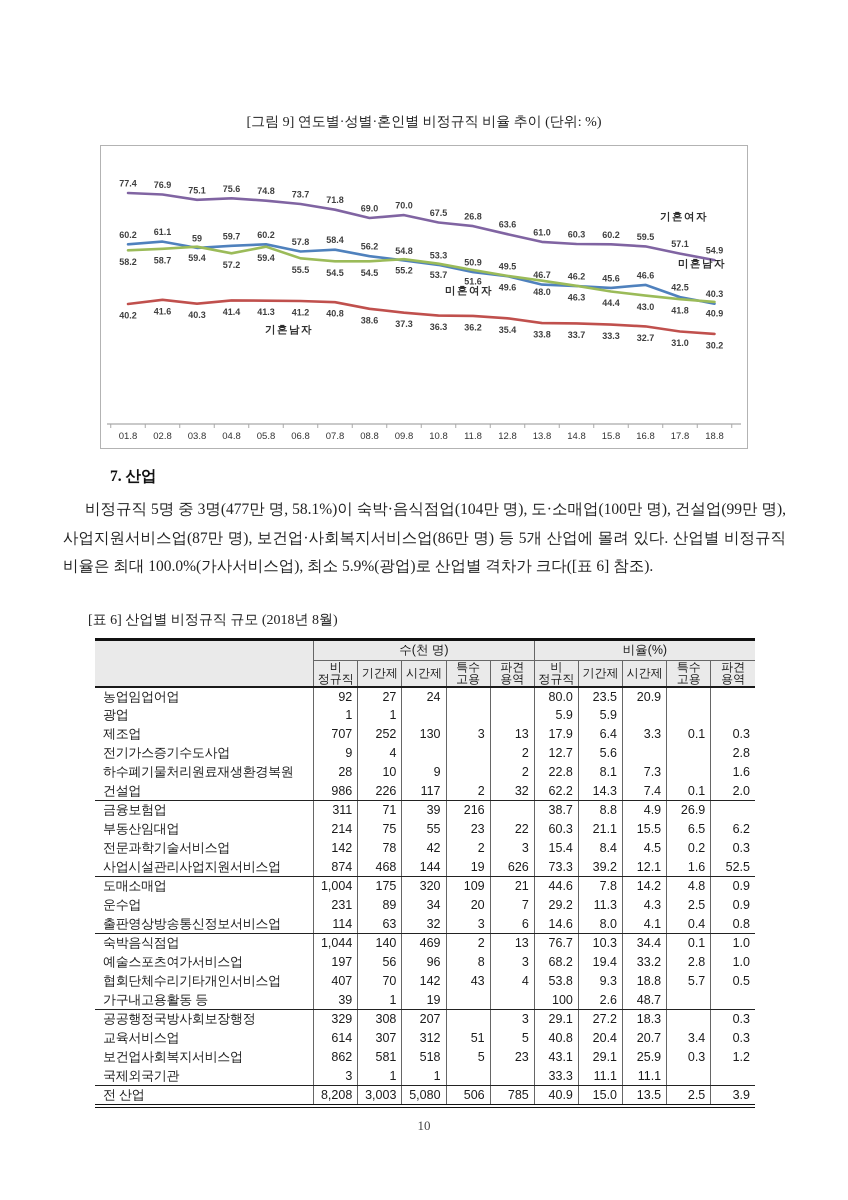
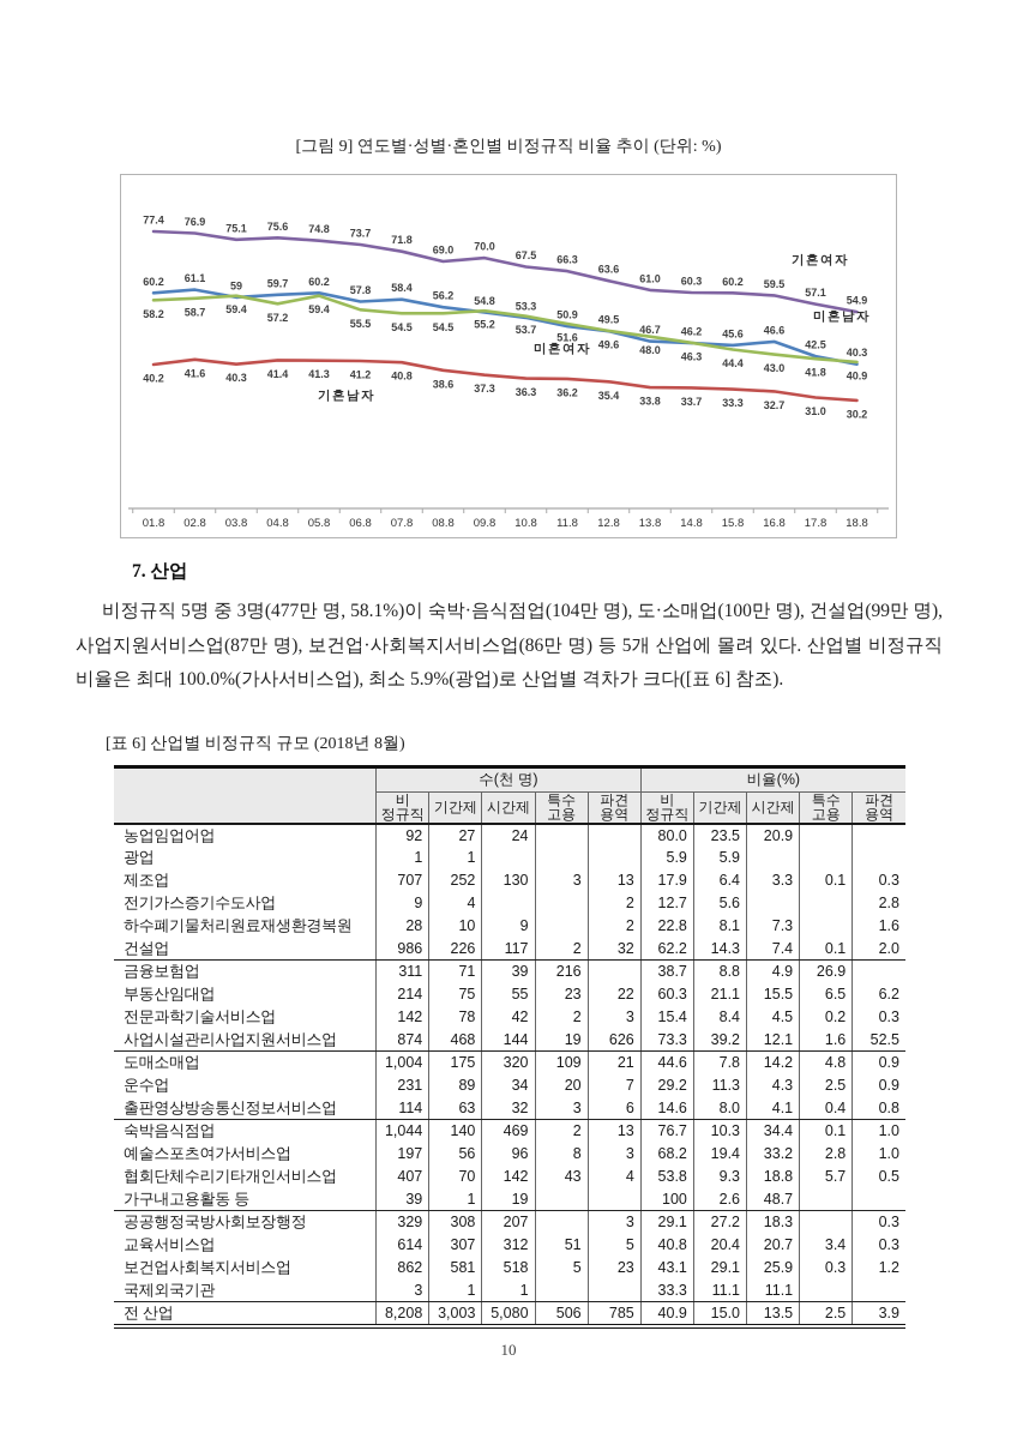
  [그림 9] 연도별·성별·혼인별 비정규직 비율 추이 (단위: %)
  01.8
  02.8
  03.8
  04.8
  05.8
  06.8
  07.8
  08.8
  09.8
  10.8
  11.8
  12.8
  13.8
  14.8
  15.8
  16.8
  17.8
  18.8
  77.4
  76.9
  75.1
  75.6
  74.8
  73.7
  71.8
  69.0
  70.0
  67.5
- 26.8
+ 66.3
  63.6
  61.0
  60.3
  60.2
  59.5
  57.1
  54.9
  기혼여자
  60.2
  61.1
  59
  59.7
  60.2
  57.8
  58.4
  56.2
  54.8
  53.3
  50.9
  49.5
  46.7
  46.2
  45.6
  46.6
  42.5
  40.3
  미혼남자
  58.2
  58.7
  59.4
  57.2
  59.4
  55.5
  54.5
  54.5
  55.2
  53.7
  51.6
  49.6
  48.0
  46.3
  44.4
  43.0
  41.8
  40.9
  미혼여자
  40.2
  41.6
  40.3
  41.4
  41.3
  41.2
  40.8
  38.6
  37.3
  36.3
  36.2
  35.4
  33.8
  33.7
  33.3
  32.7
  31.0
  30.2
  기혼남자
  7. 산업
  비정규직 5명 중 3명(477만 명, 58.1%)이 숙박·음식점업(104만 명), 도·소매업(100만 명), 건설업(99만 명), 사업지원서비스업(87만 명), 보건업·사회복지서비스업(86만 명) 등 5개 산업에 몰려 있다. 산업별 비정규직 비율은 최대 100.0%(가사서비스업), 최소 5.9%(광업)로 산업별 격차가 크다([표 6] 참조).
  [표 6] 산업별 비정규직 규모 (2018년 8월)
  	수(천 명)	비율(%)
  비 정규직	기간제	시간제	특수 고용	파견 용역	비 정규직	기간제	시간제	특수 고용	파견 용역
  농업임업어업	92	27	24			80.0	23.5	20.9
  광업	1	1				5.9	5.9
  제조업	707	252	130	3	13	17.9	6.4	3.3	0.1	0.3
  전기가스증기수도사업	9	4			2	12.7	5.6			2.8
  하수폐기물처리원료재생환경복원	28	10	9		2	22.8	8.1	7.3		1.6
  건설업	986	226	117	2	32	62.2	14.3	7.4	0.1	2.0
  금융보험업	311	71	39	216		38.7	8.8	4.9	26.9
  부동산임대업	214	75	55	23	22	60.3	21.1	15.5	6.5	6.2
  전문과학기술서비스업	142	78	42	2	3	15.4	8.4	4.5	0.2	0.3
  사업시설관리사업지원서비스업	874	468	144	19	626	73.3	39.2	12.1	1.6	52.5
  도매소매업	1,004	175	320	109	21	44.6	7.8	14.2	4.8	0.9
  운수업	231	89	34	20	7	29.2	11.3	4.3	2.5	0.9
  출판영상방송통신정보서비스업	114	63	32	3	6	14.6	8.0	4.1	0.4	0.8
  숙박음식점업	1,044	140	469	2	13	76.7	10.3	34.4	0.1	1.0
  예술스포츠여가서비스업	197	56	96	8	3	68.2	19.4	33.2	2.8	1.0
  협회단체수리기타개인서비스업	407	70	142	43	4	53.8	9.3	18.8	5.7	0.5
  가구내고용활동 등	39	1	19			100	2.6	48.7
  공공행정국방사회보장행정	329	308	207		3	29.1	27.2	18.3		0.3
  교육서비스업	614	307	312	51	5	40.8	20.4	20.7	3.4	0.3
  보건업사회복지서비스업	862	581	518	5	23	43.1	29.1	25.9	0.3	1.2
  국제외국기관	3	1	1			33.3	11.1	11.1
  전 산업	8,208	3,003	5,080	506	785	40.9	15.0	13.5	2.5	3.9
  10
